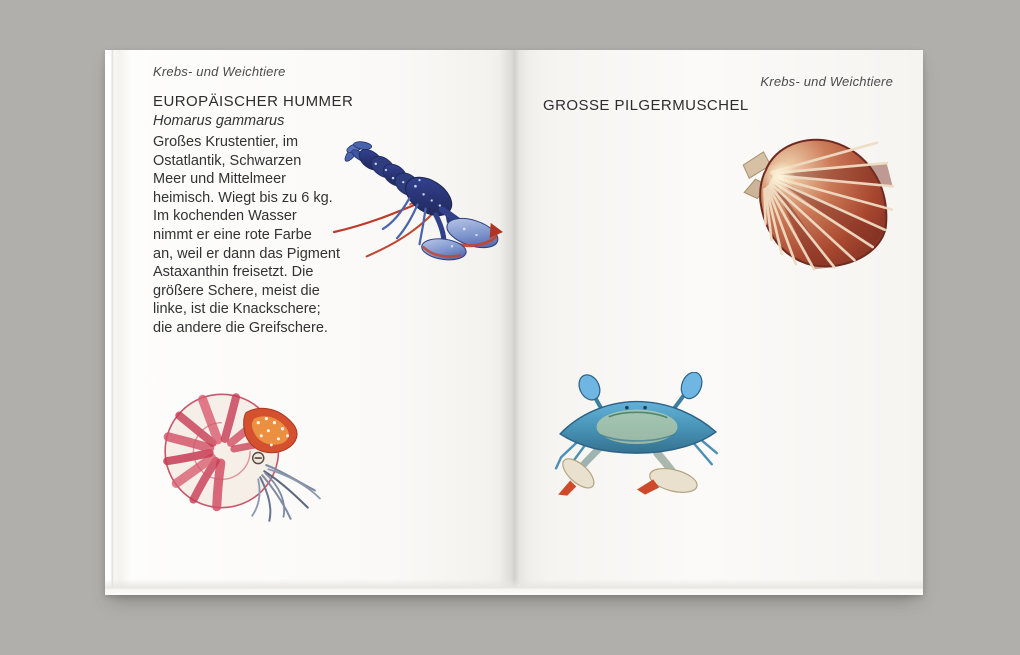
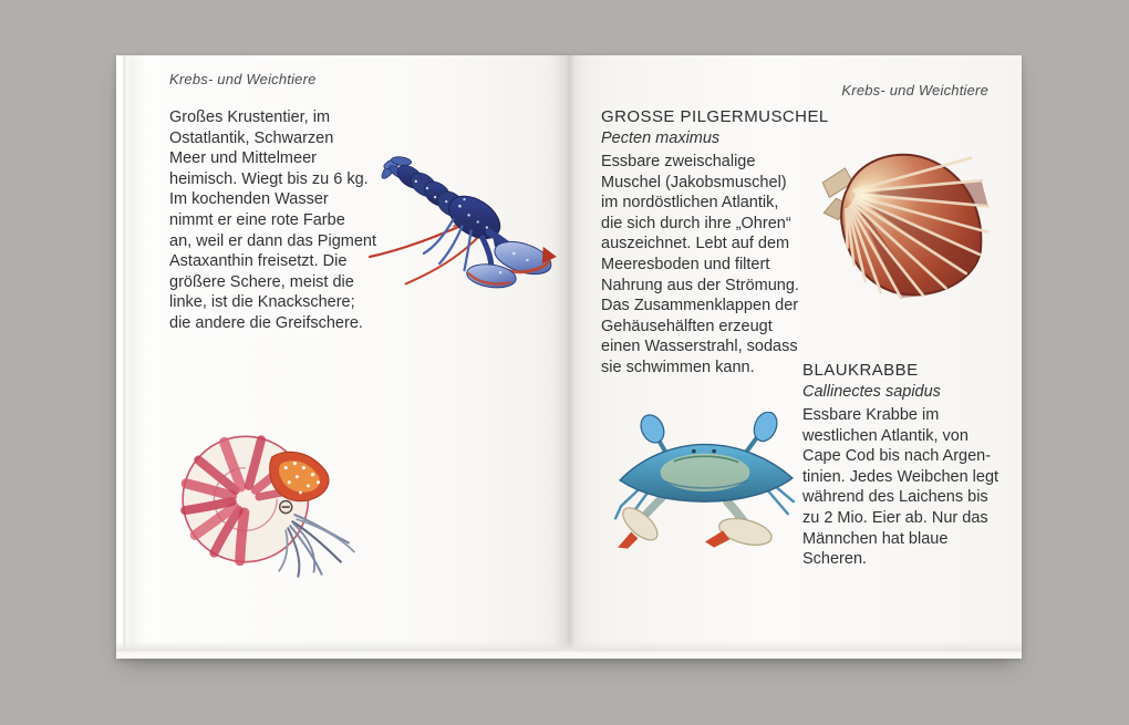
  Krebs- und Weichtiere
  Krebs- und Weichtiere
- EUROPÄISCHER HUMMER
- Homarus gammarus
  Großes Krustentier, im
  Ostatlantik, Schwarzen
  Meer und Mittelmeer
  heimisch. Wiegt bis zu 6 kg.
  Im kochenden Wasser
  nimmt er eine rote Farbe
  an, weil er dann das Pigment
  Astaxanthin freisetzt. Die
  größere Schere, meist die
  linke, ist die Knackschere;
  die andere die Greifschere.
  GROSSE PILGERMUSCHEL
+ Pecten maximus
+ Essbare zweischalige
+ Muschel (Jakobsmuschel)
+ im nordöstlichen Atlantik,
+ die sich durch ihre „Ohren“
+ auszeichnet. Lebt auf dem
+ Meeresboden und filtert
+ Nahrung aus der Strömung.
+ Das Zusammenklappen der
+ Gehäusehälften erzeugt
+ einen Wasserstrahl, sodass
+ sie schwimmen kann.
+ BLAUKRABBE
+ Callinectes sapidus
+ Essbare Krabbe im
+ westlichen Atlantik, von
+ Cape Cod bis nach Argen-
+ tinien. Jedes Weibchen legt
+ während des Laichens bis
+ zu 2 Mio. Eier ab. Nur das
+ Männchen hat blaue
+ Scheren.
